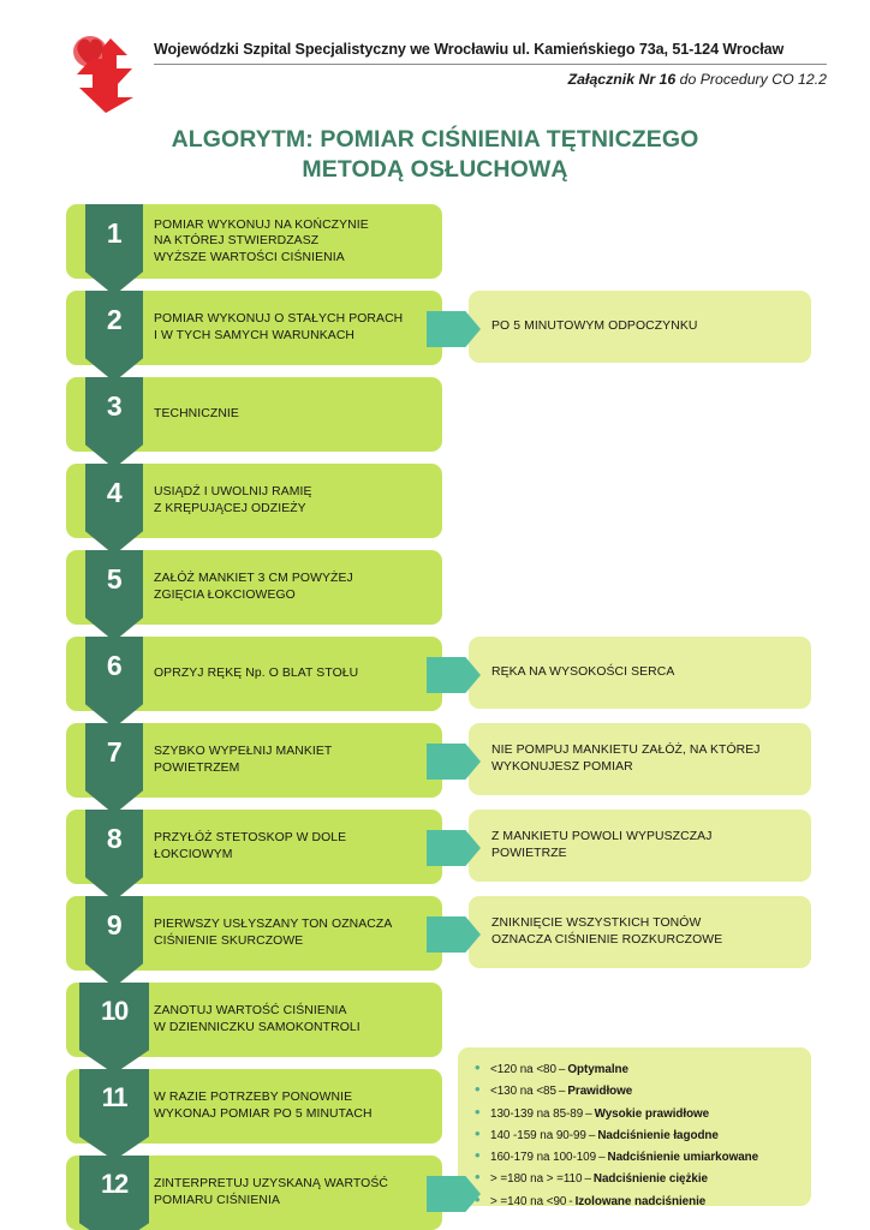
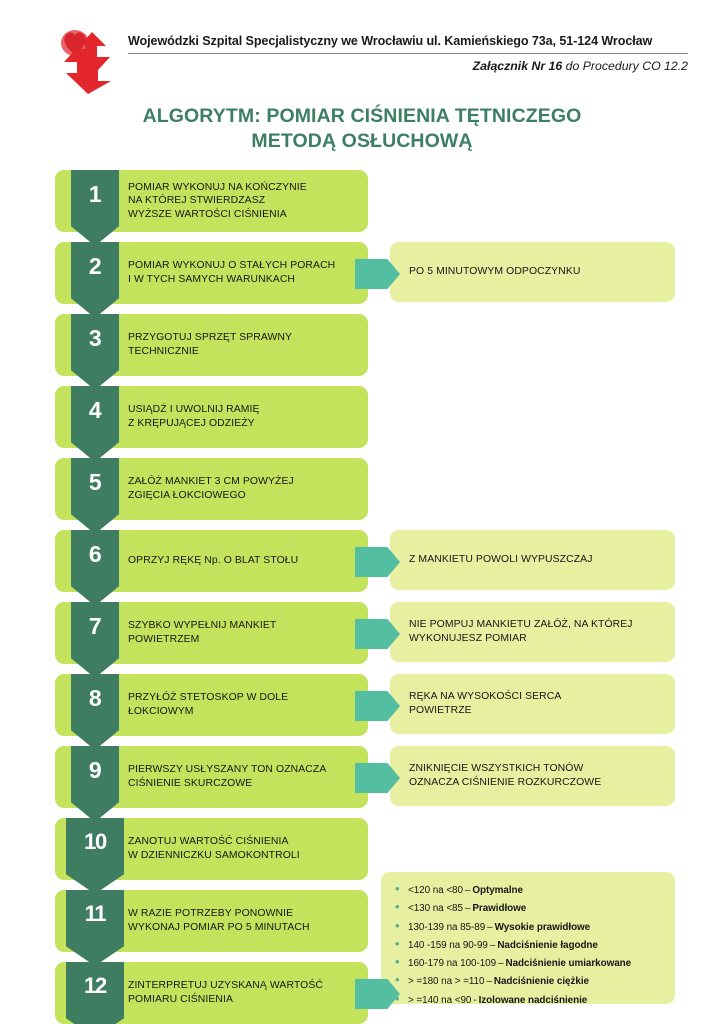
  Wojewódzki Szpital Specjalistyczny we Wrocławiu ul. Kamieńskiego 73a, 51-124 Wrocław
  Załącznik Nr 16 do Procedury CO 12.2
  ALGORYTM: POMIAR CIŚNIENIA TĘTNICZEGO
  METODĄ OSŁUCHOWĄ
  1
  POMIAR WYKONUJ NA KOŃCZYNIE
  NA KTÓREJ STWIERDZASZ
  WYŻSZE WARTOŚCI CIŚNIENIA
  2
  POMIAR WYKONUJ O STAŁYCH PORACH
  I W TYCH SAMYCH WARUNKACH
  PO 5 MINUTOWYM ODPOCZYNKU
  3
+ PRZYGOTUJ SPRZĘT SPRAWNY
  TECHNICZNIE
  4
  USIĄDŹ I UWOLNIJ RAMIĘ
  Z KRĘPUJĄCEJ ODZIEŻY
  5
  ZAŁÓŻ MANKIET 3 CM POWYŻEJ
  ZGIĘCIA ŁOKCIOWEGO
  6
  OPRZYJ RĘKĘ Np. O BLAT STOŁU
- RĘKA NA WYSOKOŚCI SERCA
+ Z MANKIETU POWOLI WYPUSZCZAJ
  7
  SZYBKO WYPEŁNIJ MANKIET
  POWIETRZEM
  NIE POMPUJ MANKIETU ZAŁÓŻ, NA KTÓREJ
  WYKONUJESZ POMIAR
  8
  PRZYŁÓŻ STETOSKOP W DOLE
  ŁOKCIOWYM
- Z MANKIETU POWOLI WYPUSZCZAJ
+ RĘKA NA WYSOKOŚCI SERCA
  POWIETRZE
  9
  PIERWSZY USŁYSZANY TON OZNACZA
  CIŚNIENIE SKURCZOWE
  ZNIKNIĘCIE WSZYSTKICH TONÓW
  OZNACZA CIŚNIENIE ROZKURCZOWE
  10
  ZANOTUJ WARTOŚĆ CIŚNIENIA
  W DZIENNICZKU SAMOKONTROLI
  11
  W RAZIE POTRZEBY PONOWNIE
  WYKONAJ POMIAR PO 5 MINUTACH
  12
  ZINTERPRETUJ UZYSKANĄ WARTOŚĆ
  POMIARU CIŚNIENIA
  •
  <120 na <80
  –
  Optymalne
  •
  <130 na <85
  –
  Prawidłowe
  •
  130-139 na 85-89
  –
  Wysokie prawidłowe
  •
  140 -159 na 90-99
  –
  Nadciśnienie łagodne
  •
  160-179 na 100-109
  –
  Nadciśnienie umiarkowane
  •
  > =180 na > =110
  –
  Nadciśnienie ciężkie
  •
  > =140 na <90
  -
  Izolowane nadciśnienie
